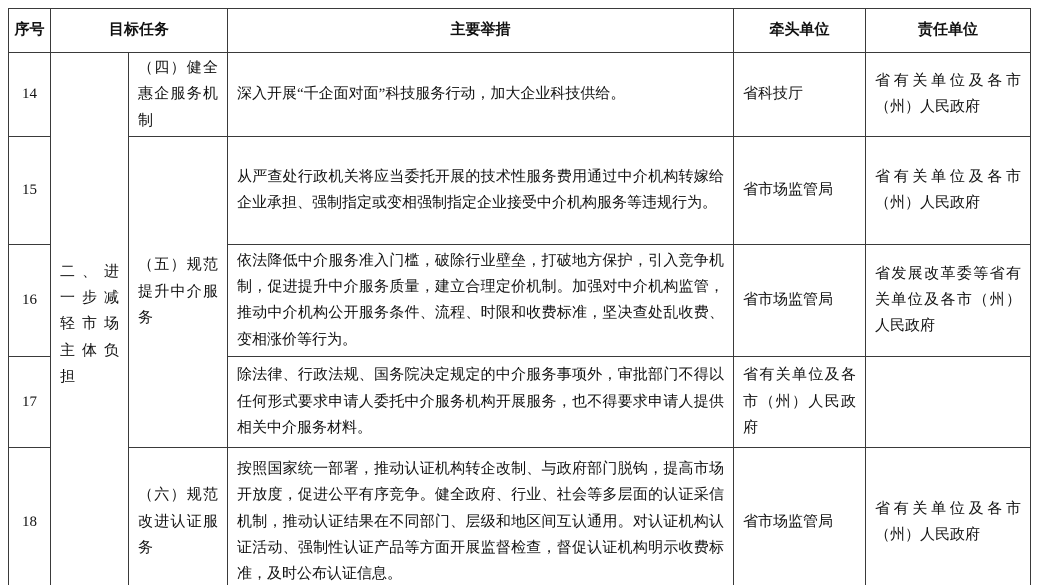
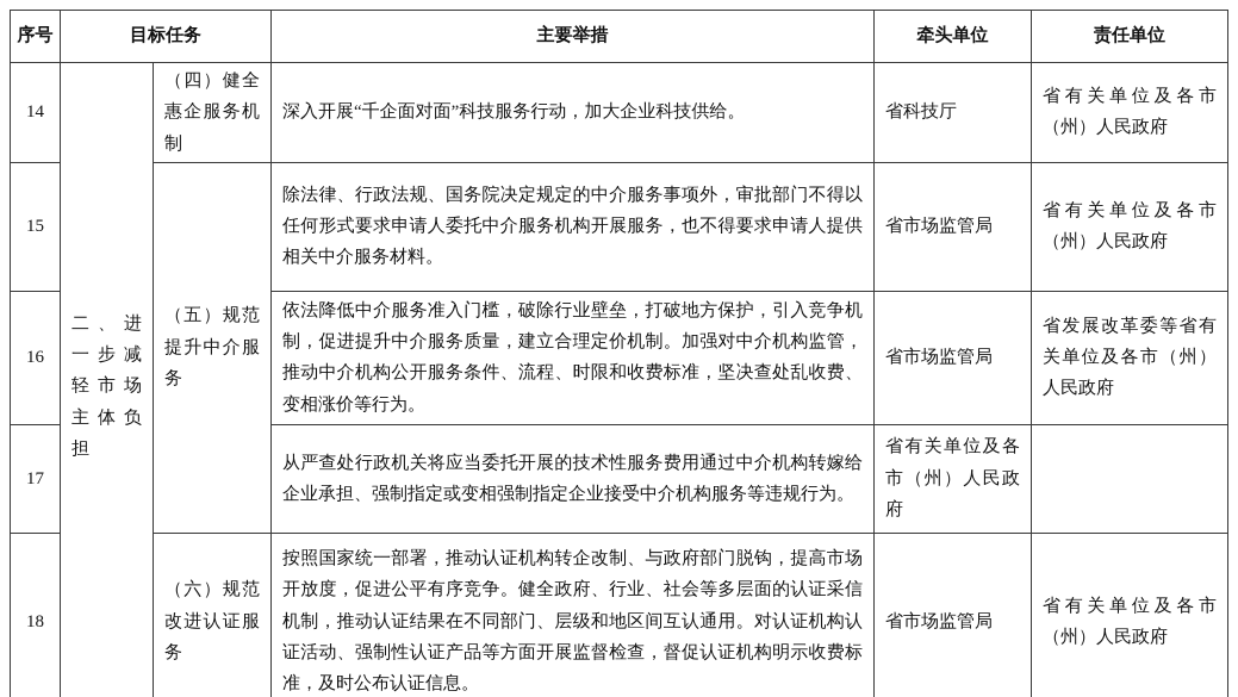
  序号	目标任务	主要举措	牵头单位	责任单位
  14	二、进一步减轻市场主体负担	（四）健全惠企服务机制	深入开展“千企面对面”科技服务行动，加大企业科技供给。	省科技厅	省有关单位及各市（州）人民政府
- 15	（五）规范提升中介服务	从严查处行政机关将应当委托开展的技术性服务费用通过中介机构转嫁给企业承担、强制指定或变相强制指定企业接受中介机构服务等违规行为。	省市场监管局	省有关单位及各市（州）人民政府
+ 15	（五）规范提升中介服务	除法律、行政法规、国务院决定规定的中介服务事项外，审批部门不得以任何形式要求申请人委托中介服务机构开展服务，也不得要求申请人提供相关中介服务材料。	省市场监管局	省有关单位及各市（州）人民政府
  16	依法降低中介服务准入门槛，破除行业壁垒，打破地方保护，引入竞争机制，促进提升中介服务质量，建立合理定价机制。加强对中介机构监管，推动中介机构公开服务条件、流程、时限和收费标准，坚决查处乱收费、变相涨价等行为。	省市场监管局	省发展改革委等省有关单位及各市（州）人民政府
- 17	除法律、行政法规、国务院决定规定的中介服务事项外，审批部门不得以任何形式要求申请人委托中介服务机构开展服务，也不得要求申请人提供相关中介服务材料。	省有关单位及各市（州）人民政府
+ 17	从严查处行政机关将应当委托开展的技术性服务费用通过中介机构转嫁给企业承担、强制指定或变相强制指定企业接受中介机构服务等违规行为。	省有关单位及各市（州）人民政府
  18	（六）规范改进认证服务	按照国家统一部署，推动认证机构转企改制、与政府部门脱钩，提高市场开放度，促进公平有序竞争。健全政府、行业、社会等多层面的认证采信机制，推动认证结果在不同部门、层级和地区间互认通用。对认证机构认证活动、强制性认证产品等方面开展监督检查，督促认证机构明示收费标准，及时公布认证信息。	省市场监管局	省有关单位及各市（州）人民政府
